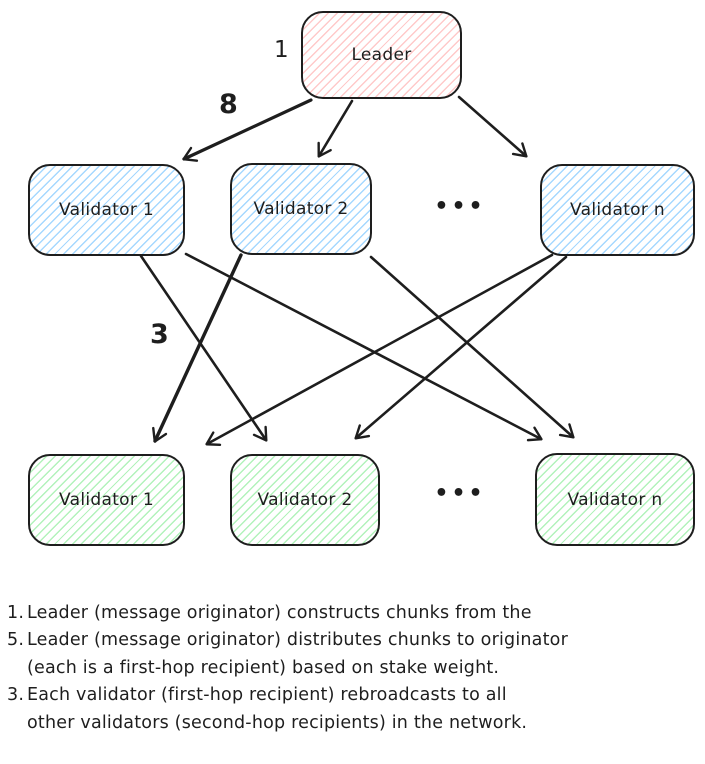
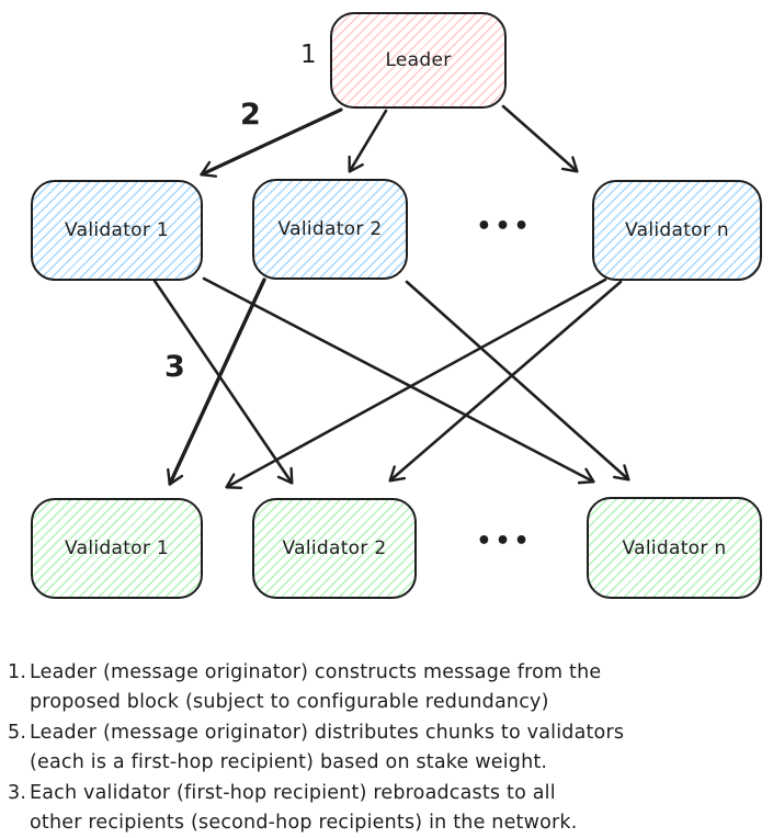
  1
- 8
+ 2
  3
  Leader
  Validator 1
  Validator 2
  •••
  Validator n
  Validator 1
  Validator 2
  •••
  Validator n
  1.
- Leader (message originator) constructs chunks from the
+ Leader (message originator) constructs message from the
+ proposed block (subject to configurable redundancy)
  5.
- Leader (message originator) distributes chunks to originator
+ Leader (message originator) distributes chunks to validators
  (each is a first-hop recipient) based on stake weight.
  3.
  Each validator (first-hop recipient) rebroadcasts to all
- other validators (second-hop recipients) in the network.
+ other recipients (second-hop recipients) in the network.
